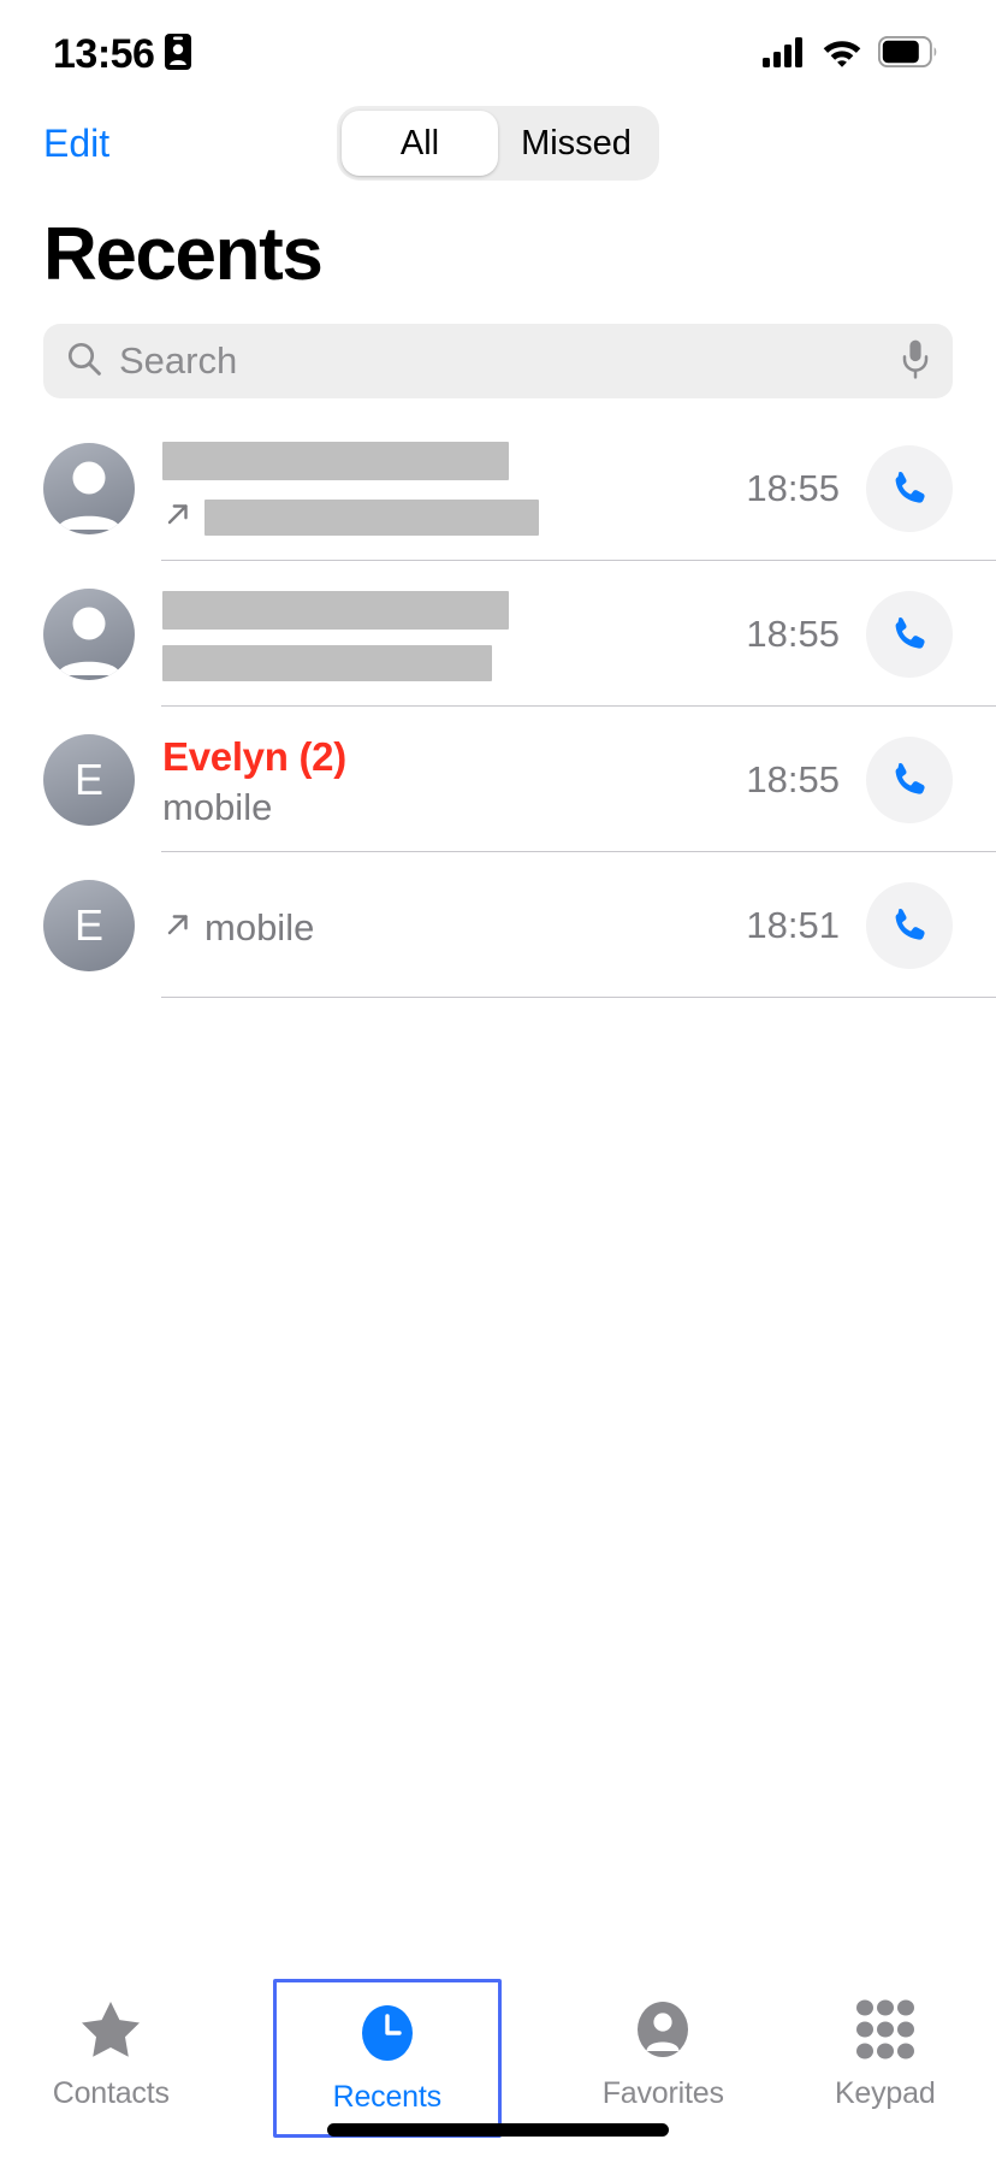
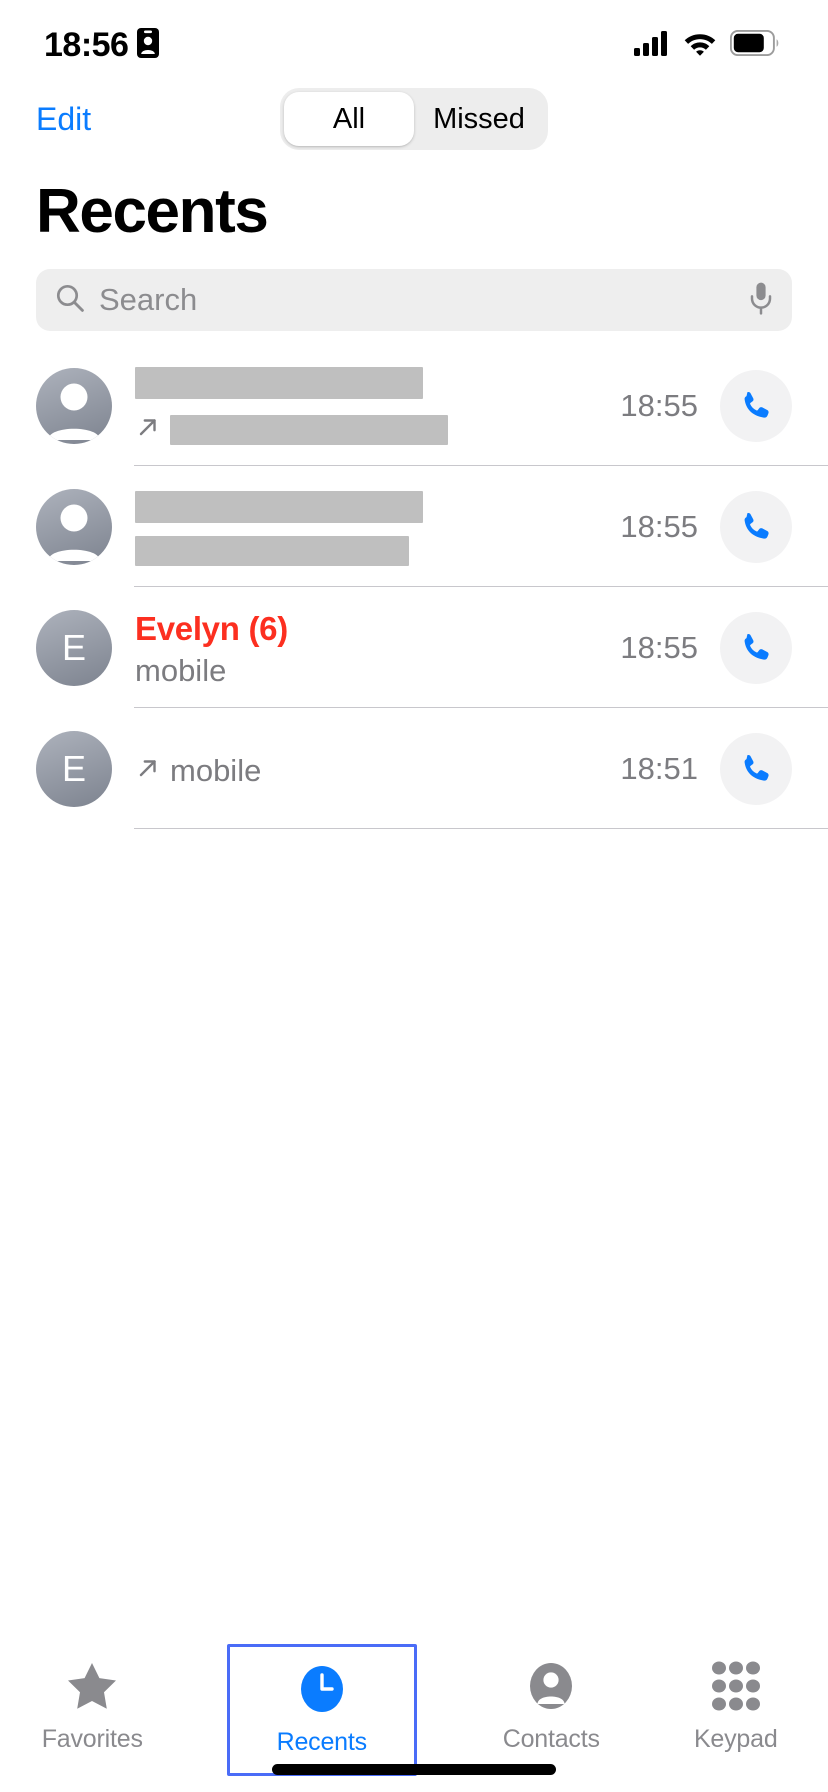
- 13:56
+ 18:56
  Edit
  All
  Missed
  Recents
  Search
  18:55
  18:55
  E
- Evelyn (2)
+ Evelyn (6)
  mobile
  18:55
  E
  mobile
  18:51
- Contacts
+ Favorites
  Recents
- Favorites
+ Contacts
  Keypad
